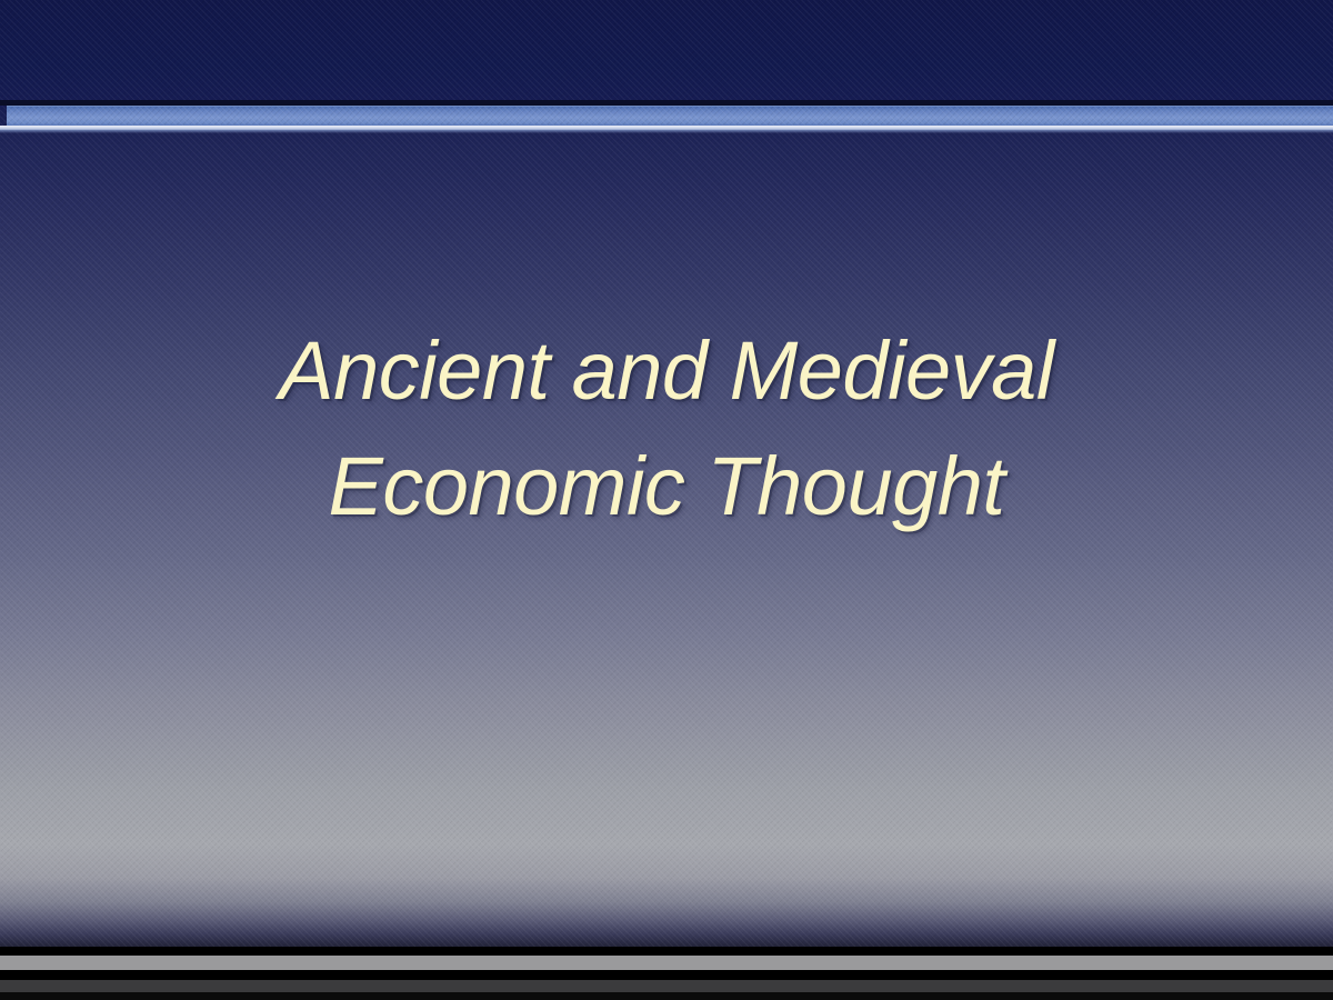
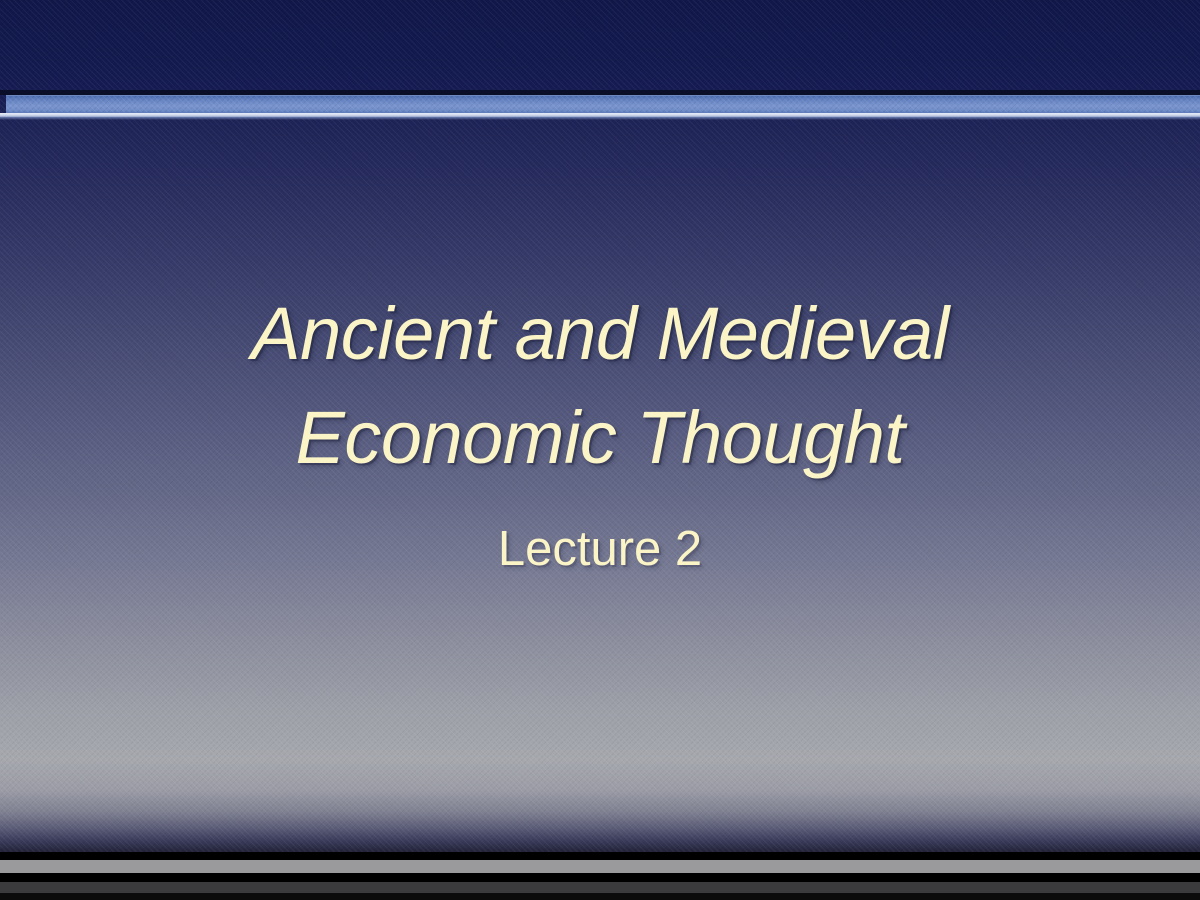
  Ancient and Medieval
  Economic Thought
+ Lecture 2
